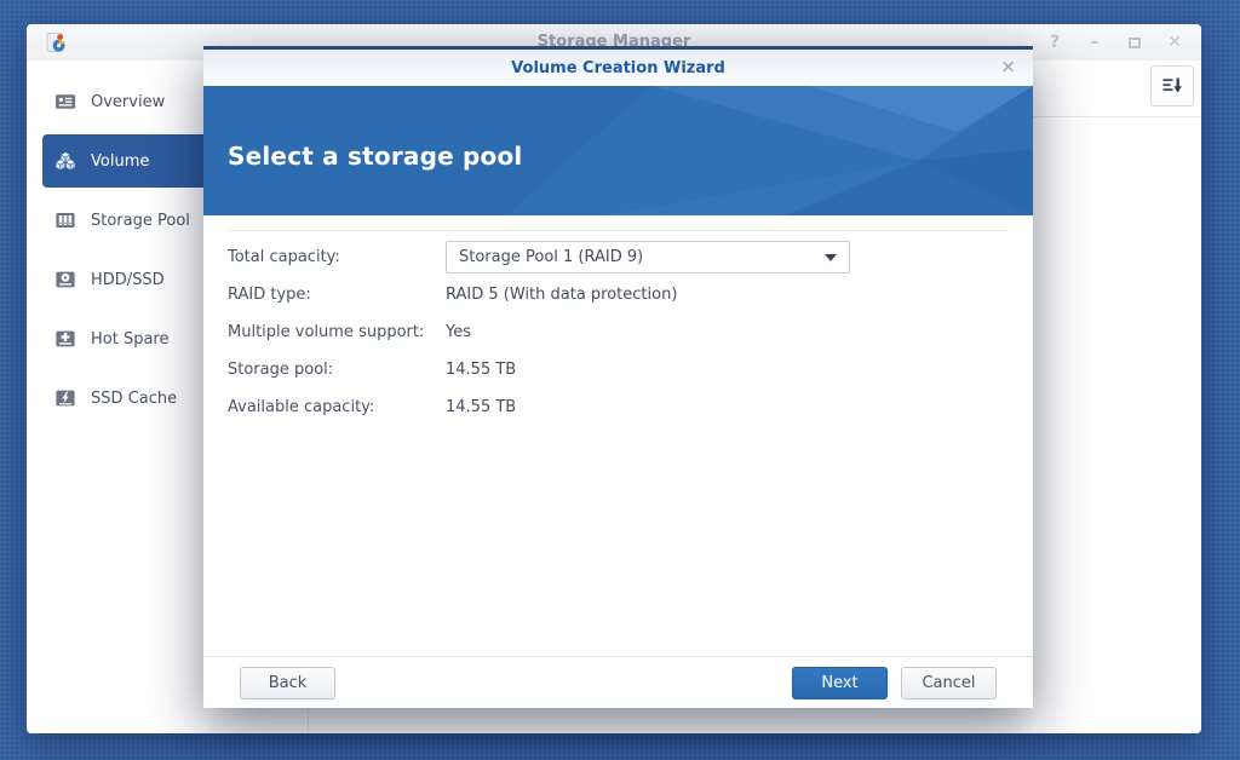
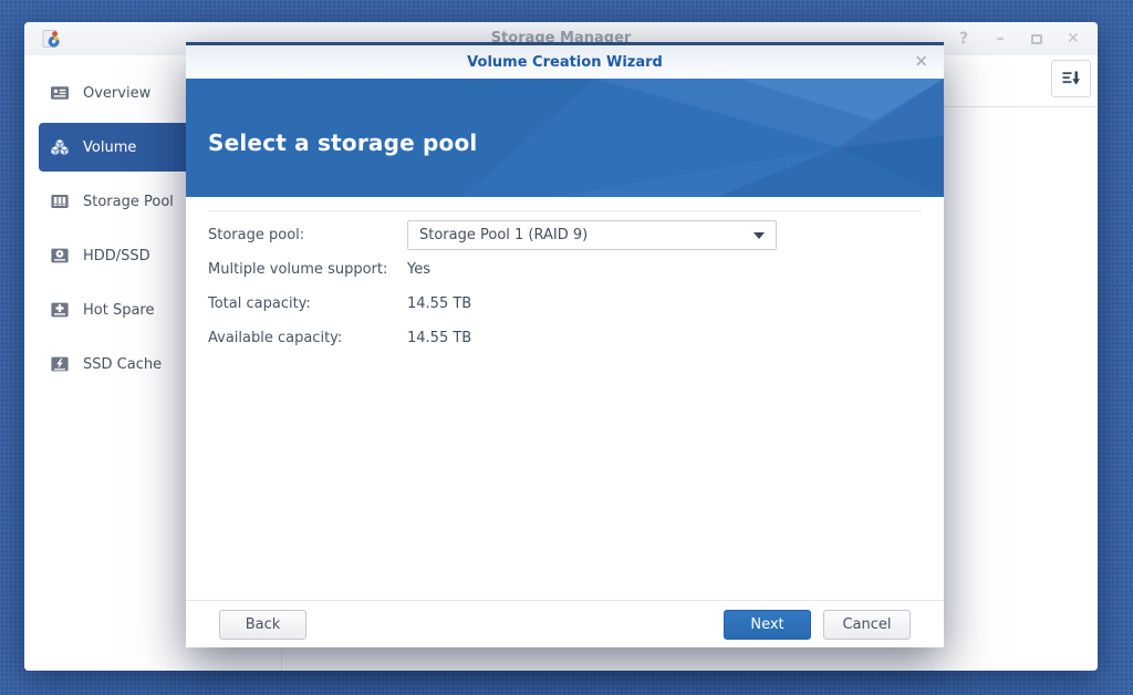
  Storage Manager
  ?
  –
  ✕
  Overview
  Volume
  Storage Pool
  HDD/SSD
  Hot Spare
  SSD Cache
  Volume Creation Wizard
  ✕
  Select a storage pool
- Total capacity:
+ Storage pool:
  Storage Pool 1 (RAID 9)
- RAID type:
- RAID 5 (With data protection)
  Multiple volume support:
  Yes
- Storage pool:
+ Total capacity:
  14.55 TB
  Available capacity:
  14.55 TB
  Back
  Next
  Cancel
